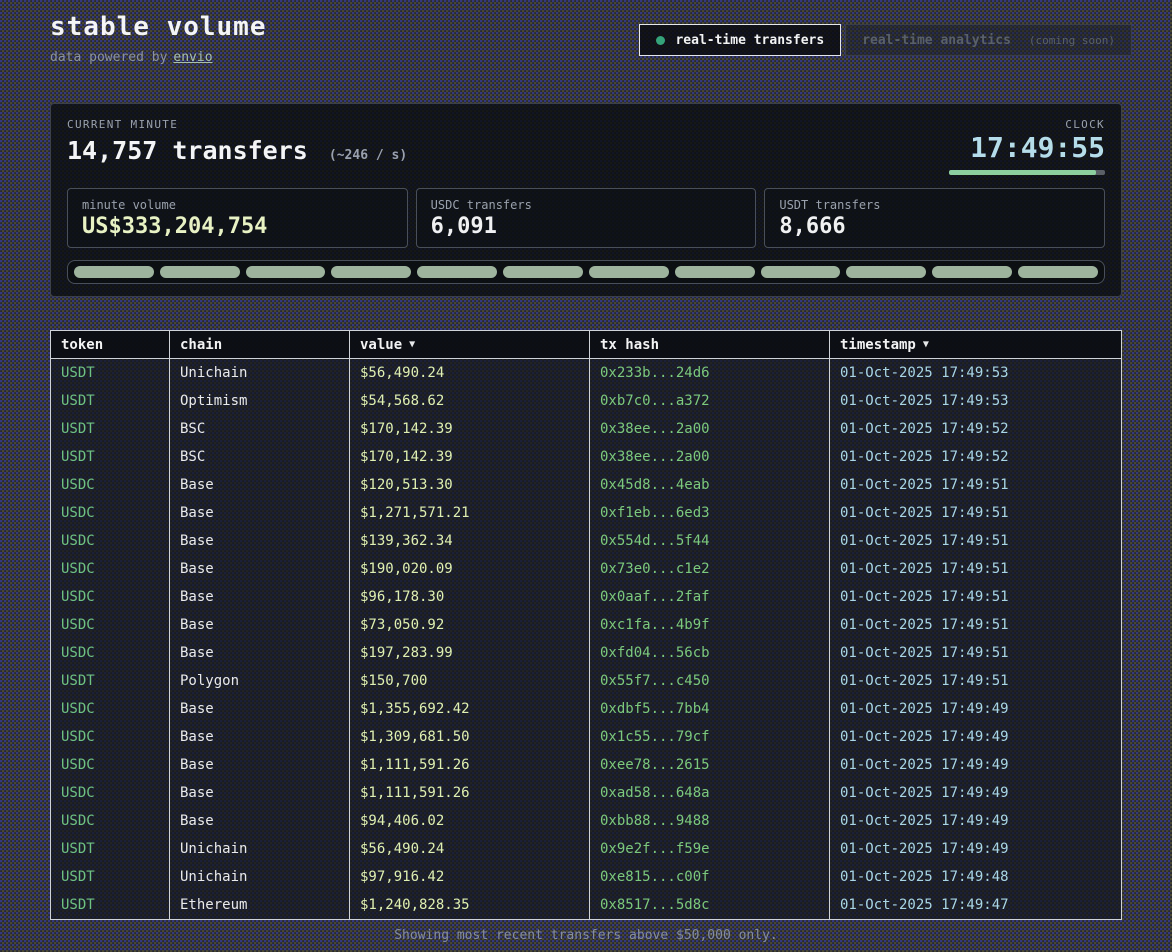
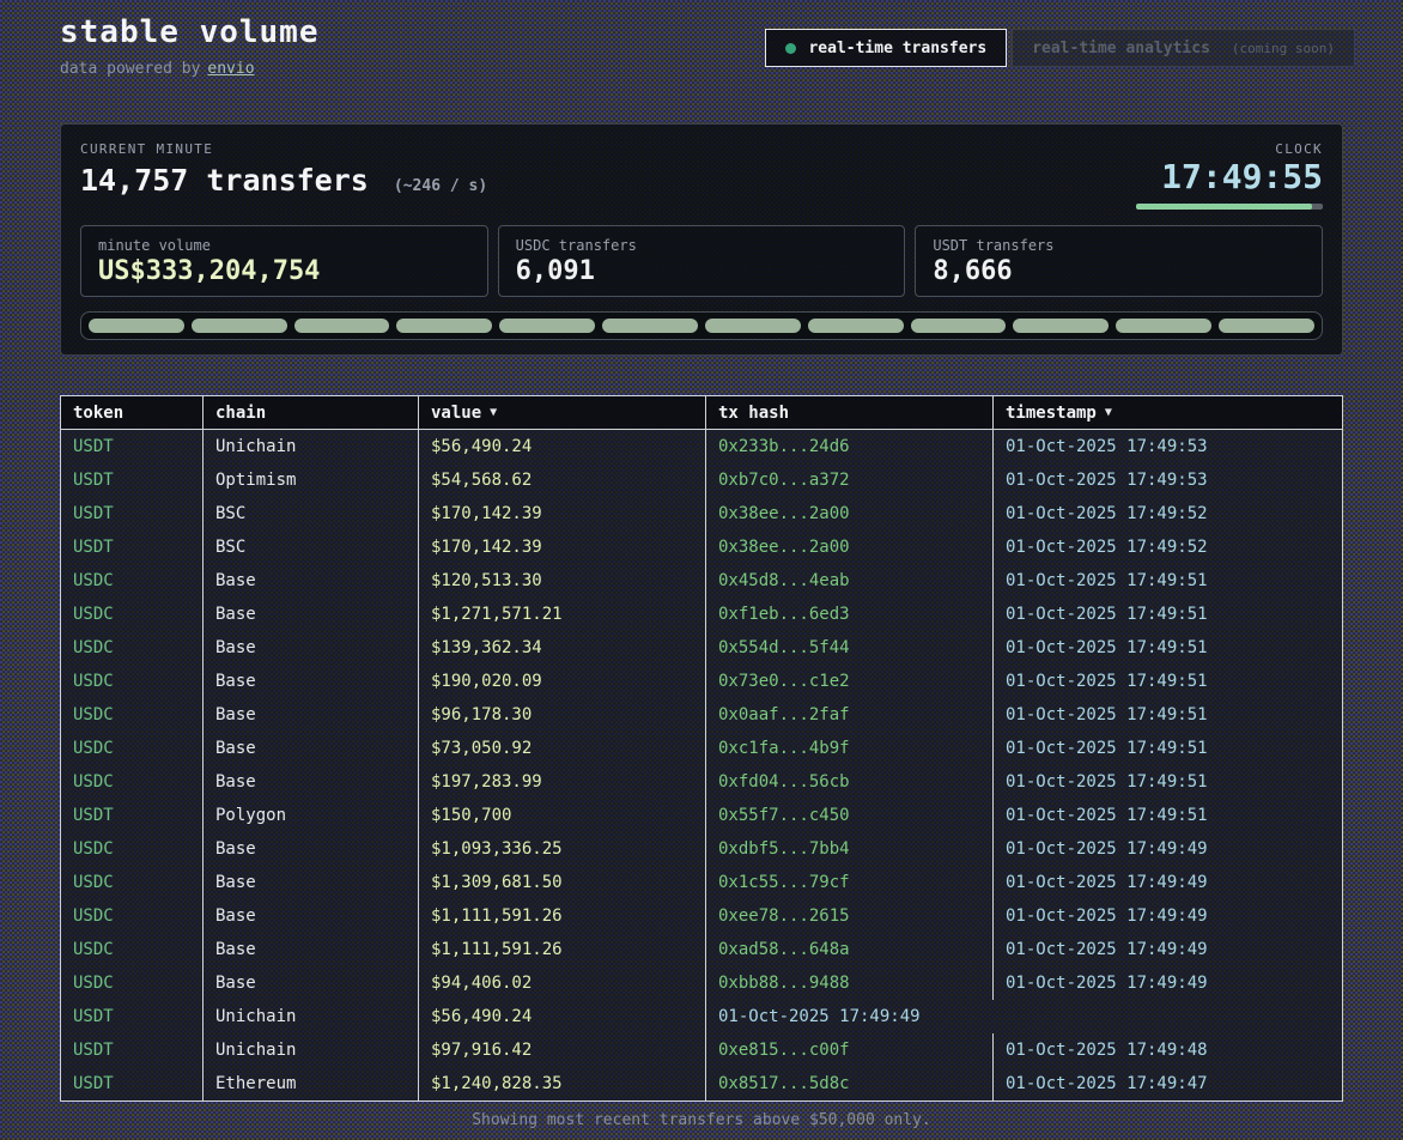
  stable volume
  data powered by envio
  real-time transfers
  real-time analytics
  (coming soon)
  CURRENT MINUTE
  14,757 transfers (~246 / s)
  CLOCK
  17:49:55
  minute volume
  US$333,204,754
  USDC transfers
  6,091
  USDT transfers
  8,666
  token
  chain
  value
  ▼
  tx hash
  timestamp
  ▼
  USDT
  Unichain
  $56,490.24
  0x233b...24d6
  01-Oct-2025 17:49:53
  USDT
  Optimism
  $54,568.62
  0xb7c0...a372
  01-Oct-2025 17:49:53
  USDT
  BSC
  $170,142.39
  0x38ee...2a00
  01-Oct-2025 17:49:52
  USDT
  BSC
  $170,142.39
  0x38ee...2a00
  01-Oct-2025 17:49:52
  USDC
  Base
  $120,513.30
  0x45d8...4eab
  01-Oct-2025 17:49:51
  USDC
  Base
  $1,271,571.21
  0xf1eb...6ed3
  01-Oct-2025 17:49:51
  USDC
  Base
  $139,362.34
  0x554d...5f44
  01-Oct-2025 17:49:51
  USDC
  Base
  $190,020.09
  0x73e0...c1e2
  01-Oct-2025 17:49:51
  USDC
  Base
  $96,178.30
  0x0aaf...2faf
  01-Oct-2025 17:49:51
  USDC
  Base
  $73,050.92
  0xc1fa...4b9f
  01-Oct-2025 17:49:51
  USDC
  Base
  $197,283.99
  0xfd04...56cb
  01-Oct-2025 17:49:51
  USDT
  Polygon
  $150,700
  0x55f7...c450
  01-Oct-2025 17:49:51
  USDC
  Base
- $1,355,692.42
+ $1,093,336.25
  0xdbf5...7bb4
  01-Oct-2025 17:49:49
  USDC
  Base
  $1,309,681.50
  0x1c55...79cf
  01-Oct-2025 17:49:49
  USDC
  Base
  $1,111,591.26
  0xee78...2615
  01-Oct-2025 17:49:49
  USDC
  Base
  $1,111,591.26
  0xad58...648a
  01-Oct-2025 17:49:49
  USDC
  Base
  $94,406.02
  0xbb88...9488
  01-Oct-2025 17:49:49
  USDT
  Unichain
  $56,490.24
- 0x9e2f...f59e
  01-Oct-2025 17:49:49
  USDT
  Unichain
  $97,916.42
  0xe815...c00f
  01-Oct-2025 17:49:48
  USDT
  Ethereum
  $1,240,828.35
  0x8517...5d8c
  01-Oct-2025 17:49:47
  Showing most recent transfers above $50,000 only.
